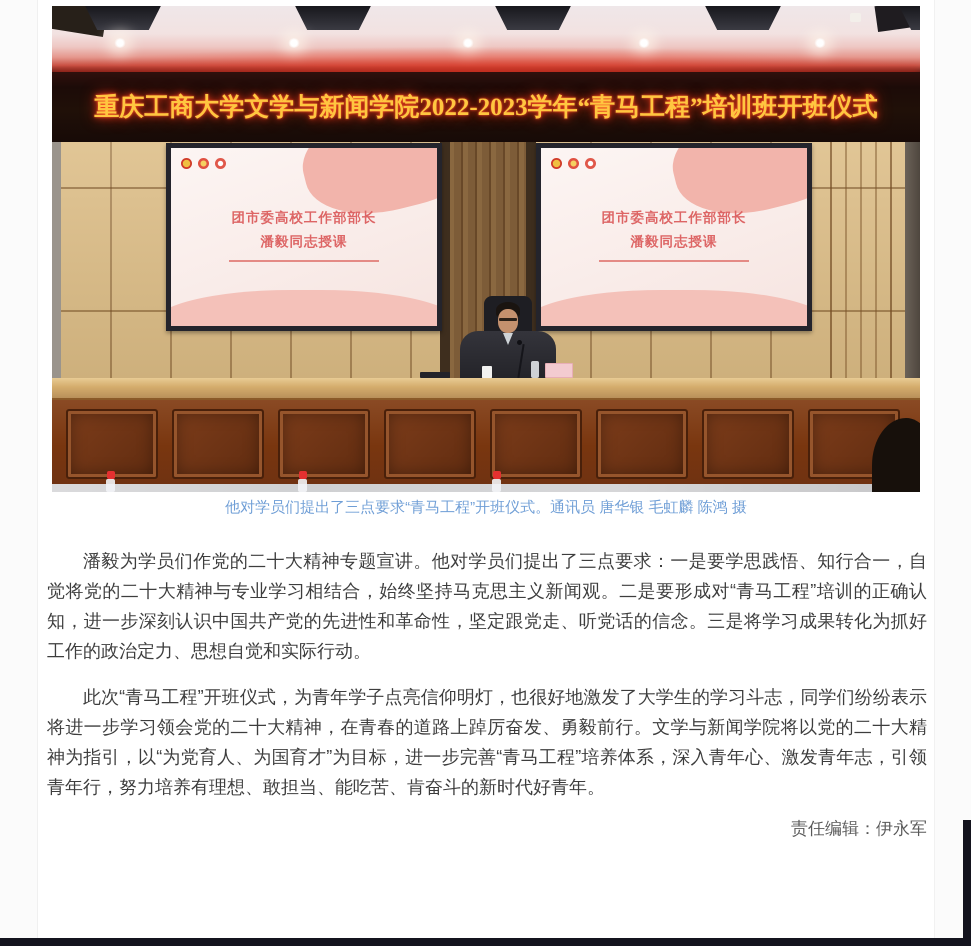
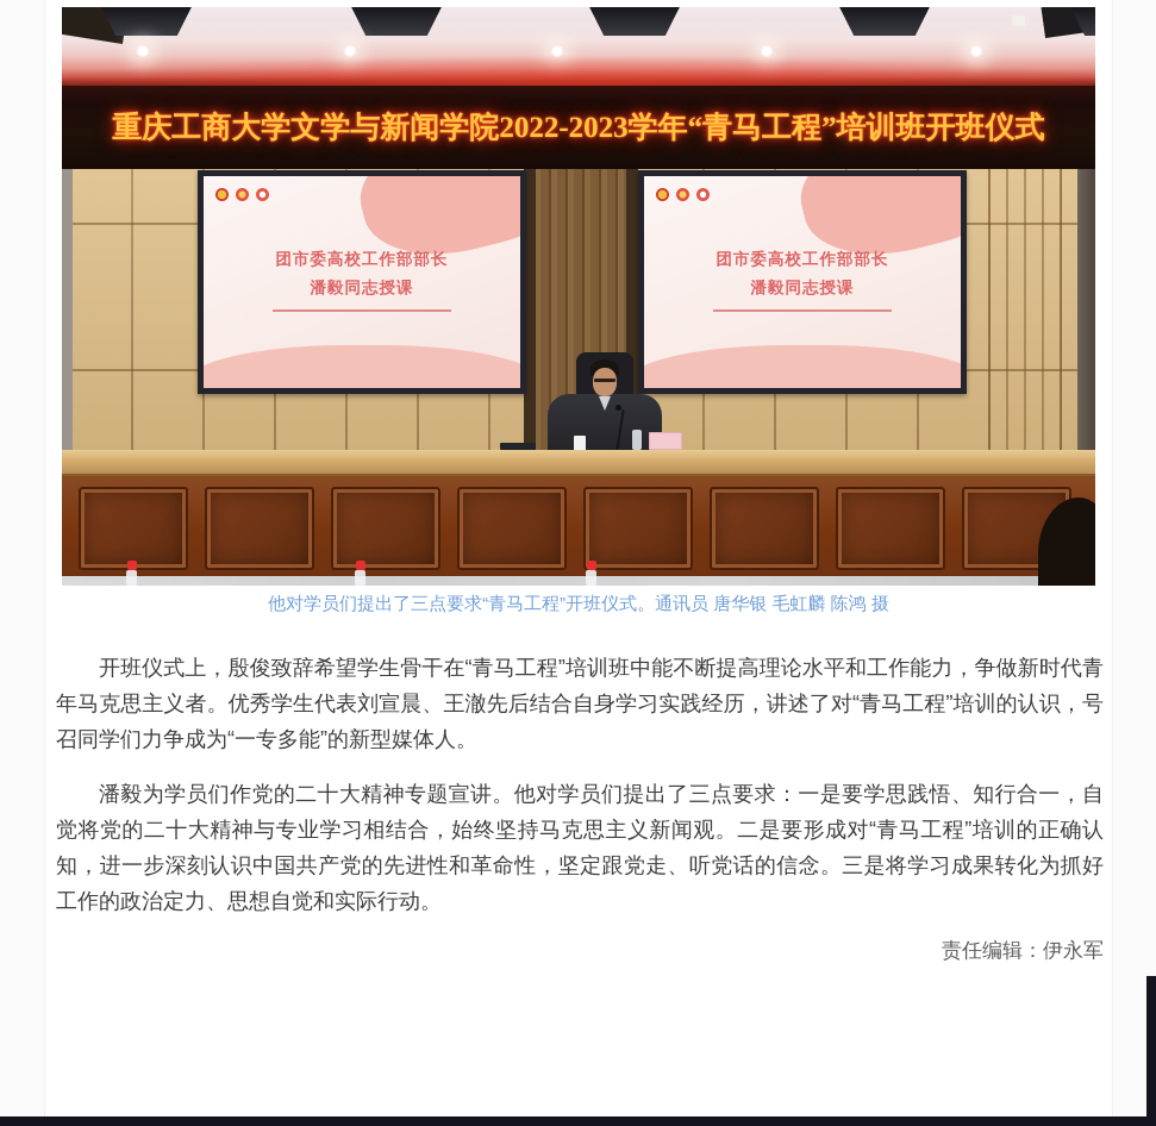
  重庆工商大学文学与新闻学院2022-2023学年“青马工程”培训班开班仪式
  团市委高校工作部部长
  潘毅同志授课
  团市委高校工作部部长
  潘毅同志授课
  他对学员们提出了三点要求“青马工程”开班仪式。通讯员 唐华银 毛虹麟 陈鸿 摄
+ 开班仪式上，殷俊致辞希望学生骨干在“青马工程”培训班中能不断提高理论水平和工作能力，争做新时代青年马克思主义者。优秀学生代表刘宣晨、王澈先后结合自身学习实践经历，讲述了对“青马工程”培训的认识，号召同学们力争成为“一专多能”的新型媒体人。
  潘毅为学员们作党的二十大精神专题宣讲。他对学员们提出了三点要求：一是要学思践悟、知行合一，自觉将党的二十大精神与专业学习相结合，始终坚持马克思主义新闻观。二是要形成对“青马工程”培训的正确认知，进一步深刻认识中国共产党的先进性和革命性，坚定跟党走、听党话的信念。三是将学习成果转化为抓好工作的政治定力、思想自觉和实际行动。
- 此次“青马工程”开班仪式，为青年学子点亮信仰明灯，也很好地激发了大学生的学习斗志，同学们纷纷表示将进一步学习领会党的二十大精神，在青春的道路上踔厉奋发、勇毅前行。文学与新闻学院将以党的二十大精神为指引，以“为党育人、为国育才”为目标，进一步完善“青马工程”培养体系，深入青年心、激发青年志，引领青年行，努力培养有理想、敢担当、能吃苦、肯奋斗的新时代好青年。
  责任编辑：伊永军
